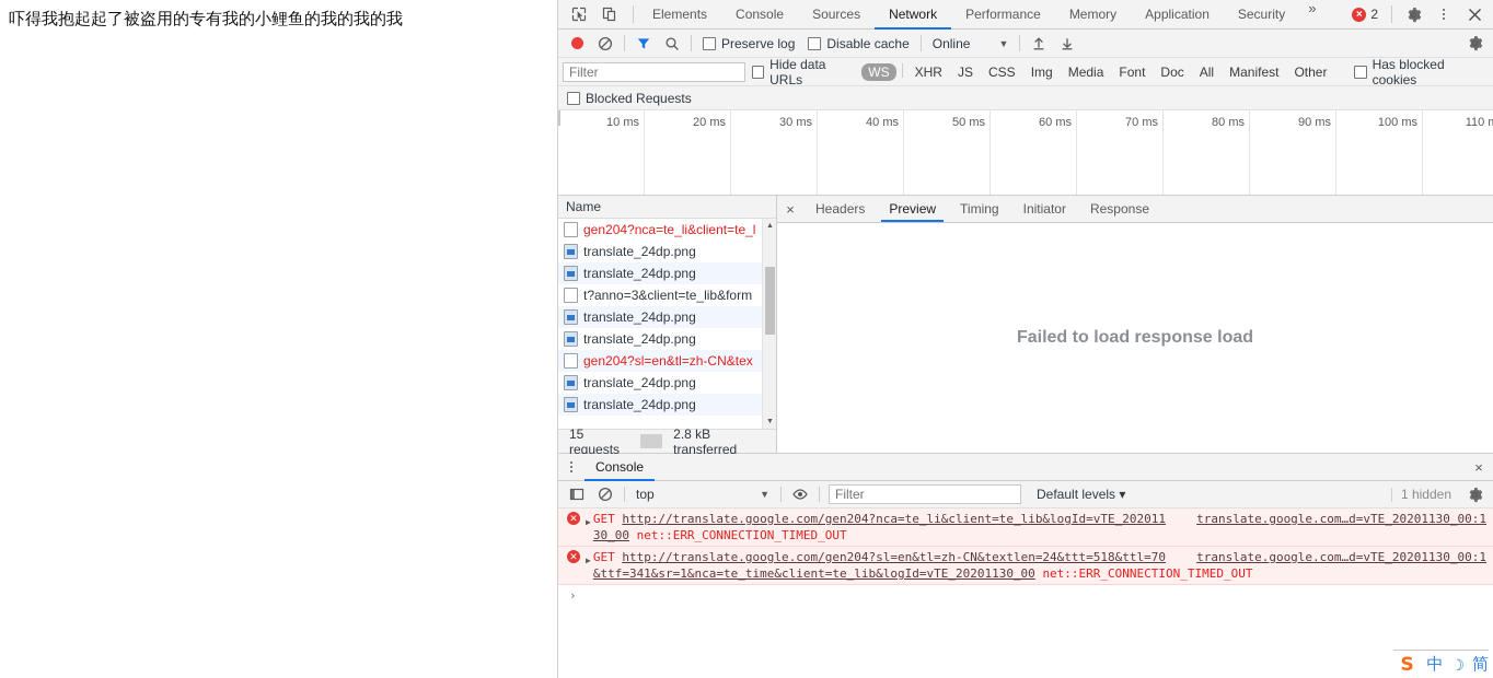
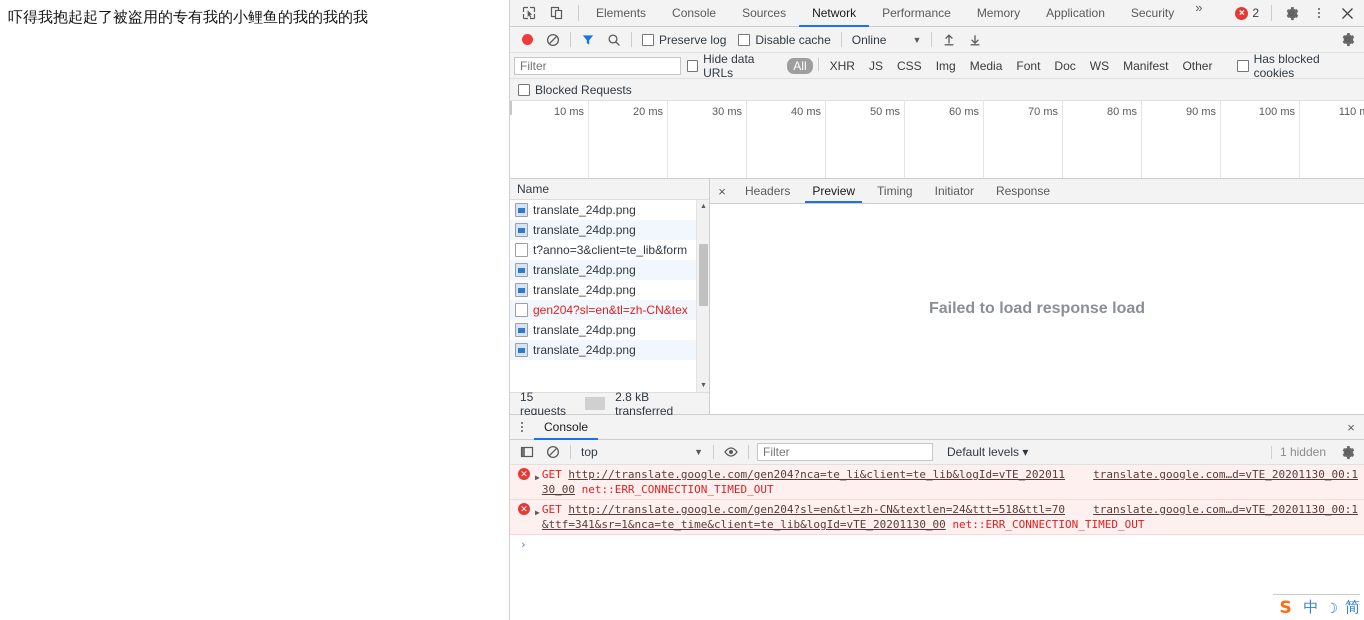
  吓得我抱起起了被盗用的专有我的小鲤鱼的我的我的我
  Elements
  Console
  Sources
  Network
  Performance
  Memory
  Application
  Security
  »
  ×
  2
  Preserve log
  Disable cache
  Online
  ▼
  Filter
  Hide data URLs
- WS
+ All
  XHR
  JS
  CSS
  Img
  Media
  Font
  Doc
- All
+ WS
  Manifest
  Other
  Has blocked cookies
  Blocked Requests
  10 ms
  20 ms
  30 ms
  40 ms
  50 ms
  60 ms
  70 ms
  80 ms
  90 ms
  100 ms
  Name
- gen204?nca=te_li&client=te_l
  translate_24dp.png
  translate_24dp.png
  t?anno=3&client=te_lib&form
  translate_24dp.png
  translate_24dp.png
  gen204?sl=en&tl=zh-CN&tex
  translate_24dp.png
  translate_24dp.png
  15 requests
  2.8 kB transferred
  ×
  Headers
  Preview
  Timing
  Initiator
  Response
  Failed to load response load
  Console
  ×
  top
  ▼
  Filter
  Default levels ▾
  1 hidden
  ✕
  ▶
  GET http://translate.google.com/gen204?nca=te_li&client=te_lib&logId=vTE_202011
  30_00 net::ERR_CONNECTION_TIMED_OUT
  translate.google.com…d=vTE_20201130_00:1
  ✕
  ▶
  GET http://translate.google.com/gen204?sl=en&tl=zh-CN&textlen=24&ttt=518&ttl=70
  &ttf=341&sr=1&nca=te_time&client=te_lib&logId=vTE_20201130_00 net::ERR_CONNECTION_TIMED_OUT
  translate.google.com…d=vTE_20201130_00:1
  ›
  S
  中
  ☽
  简
